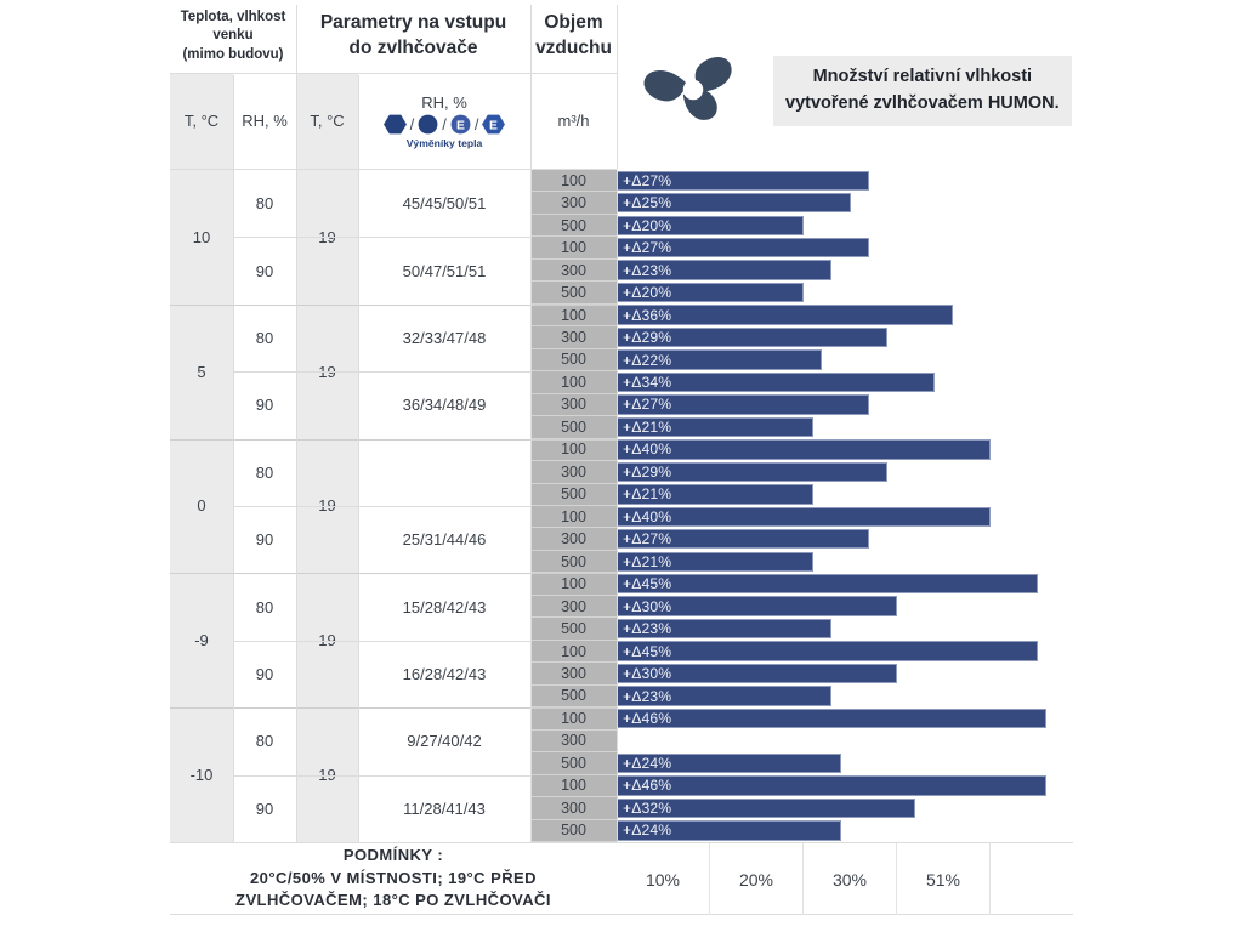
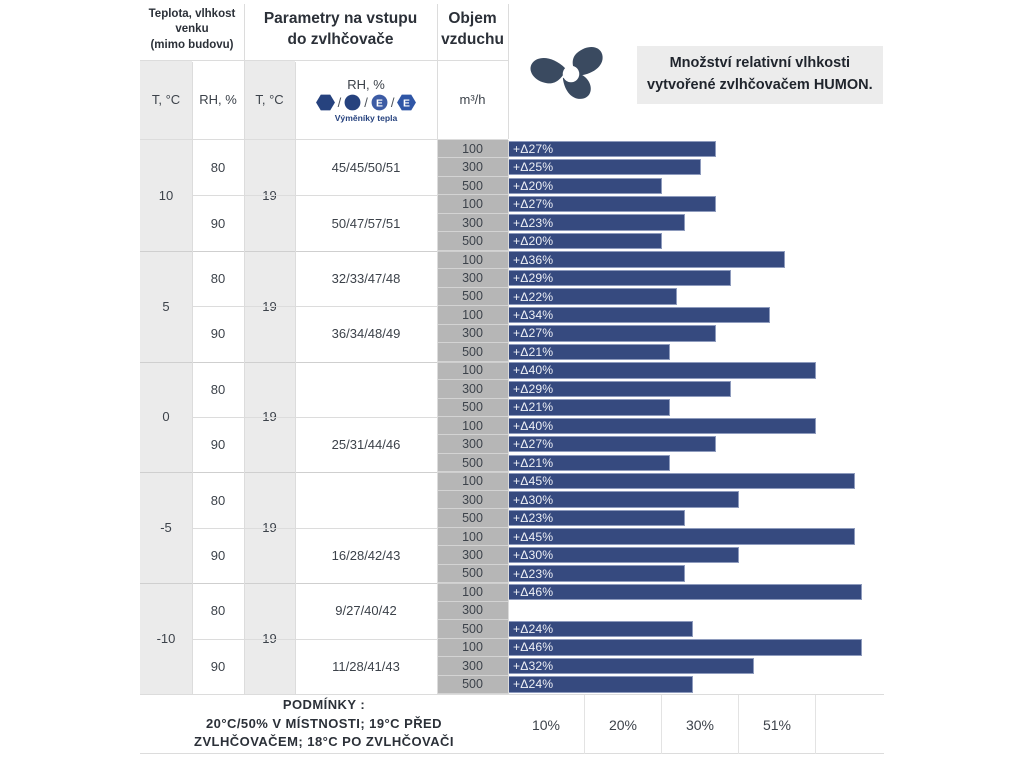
  Teplota, vlhkost
  venku
  (mimo budovu)
  Parametry na vstupu
  do zvlhčovače
  Objem
  vzduchu
  T, °C
  RH, %
  T, °C
  RH, %
  /
  /
  E
  /
  E
  Výměníky tepla
  m³/h
  10
  80
  45/45/50/51
  100
  +Δ27%
  300
  +Δ25%
  500
  +Δ20%
  90
- 50/47/51/51
+ 50/47/57/51
  100
  +Δ27%
  300
  +Δ23%
  500
  +Δ20%
  5
  80
  32/33/47/48
  100
  +Δ36%
  300
  +Δ29%
  500
  +Δ22%
  90
  36/34/48/49
  100
  +Δ34%
  300
  +Δ27%
  500
  +Δ21%
  0
  80
  100
  +Δ40%
  300
  +Δ29%
  500
  +Δ21%
  90
  25/31/44/46
  100
  +Δ40%
  300
  +Δ27%
  500
  +Δ21%
- -9
+ -5
  80
- 15/28/42/43
  100
  +Δ45%
  300
  +Δ30%
  500
  +Δ23%
  90
  16/28/42/43
  100
  +Δ45%
  300
  +Δ30%
  500
  +Δ23%
  -10
  80
  9/27/40/42
  100
  +Δ46%
  300
  500
  +Δ24%
  90
  11/28/41/43
  100
  +Δ46%
  300
  +Δ32%
  500
  +Δ24%
  PODMÍNKY :
  20°C/50% V MÍSTNOSTI; 19°C PŘED
  ZVLHČOVAČEM; 18°C PO ZVLHČOVAČI
  10%
  20%
  30%
  51%
  Množství relativní vlhkosti
  vytvořené zvlhčovačem HUMON.
